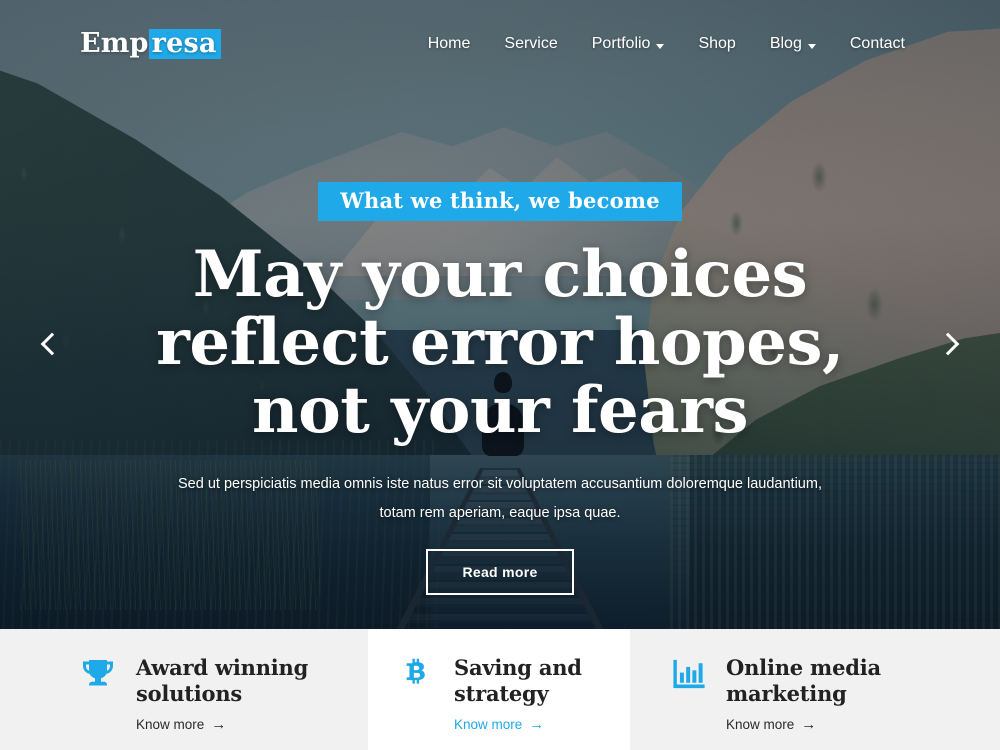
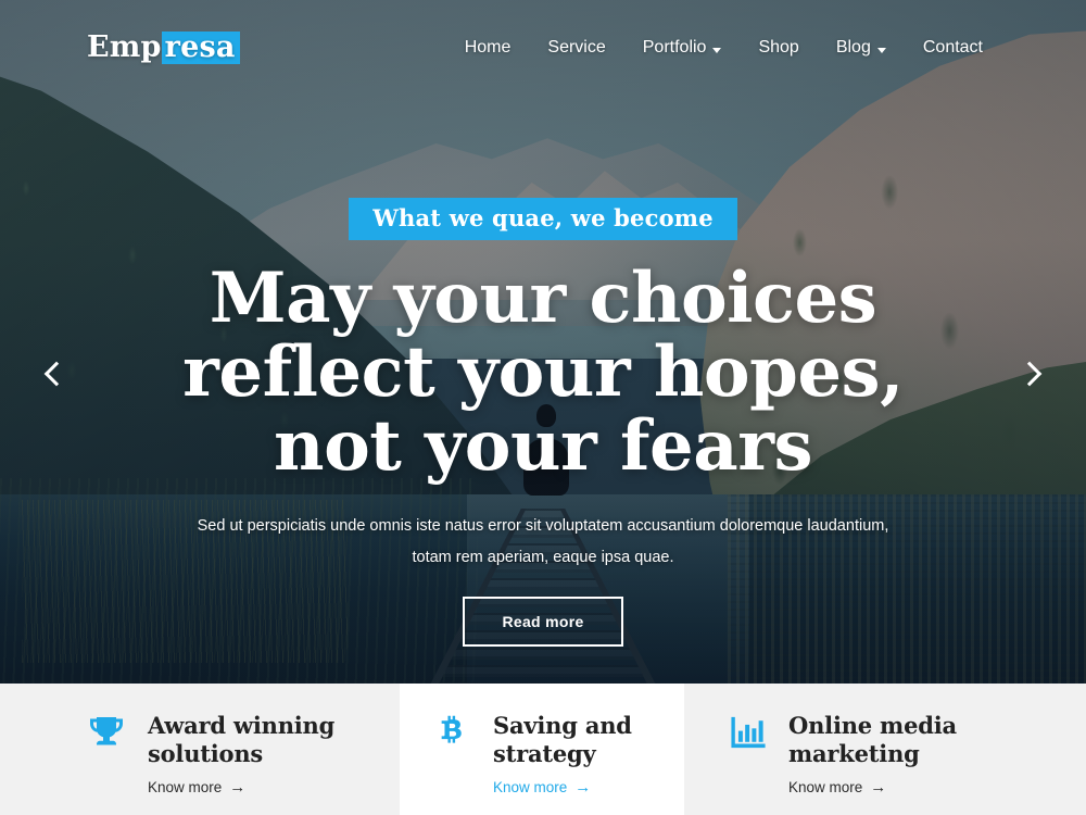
  Emp
  resa
  Home
  Service
  Portfolio
  Shop
  Blog
  Contact
- What we think, we become
+ What we quae, we become
- May your choices reflect error hopes, not your fears
+ May your choices reflect your hopes, not your fears
- Sed ut perspiciatis media omnis iste natus error sit voluptatem accusantium doloremque laudantium, totam rem aperiam, eaque ipsa quae.
+ Sed ut perspiciatis unde omnis iste natus error sit voluptatem accusantium doloremque laudantium, totam rem aperiam, eaque ipsa quae.
  Read more
  Award winning
  solutions
  Know more
  →
  Saving and
  strategy
  Know more
  →
  Online media
  marketing
  Know more
  →
